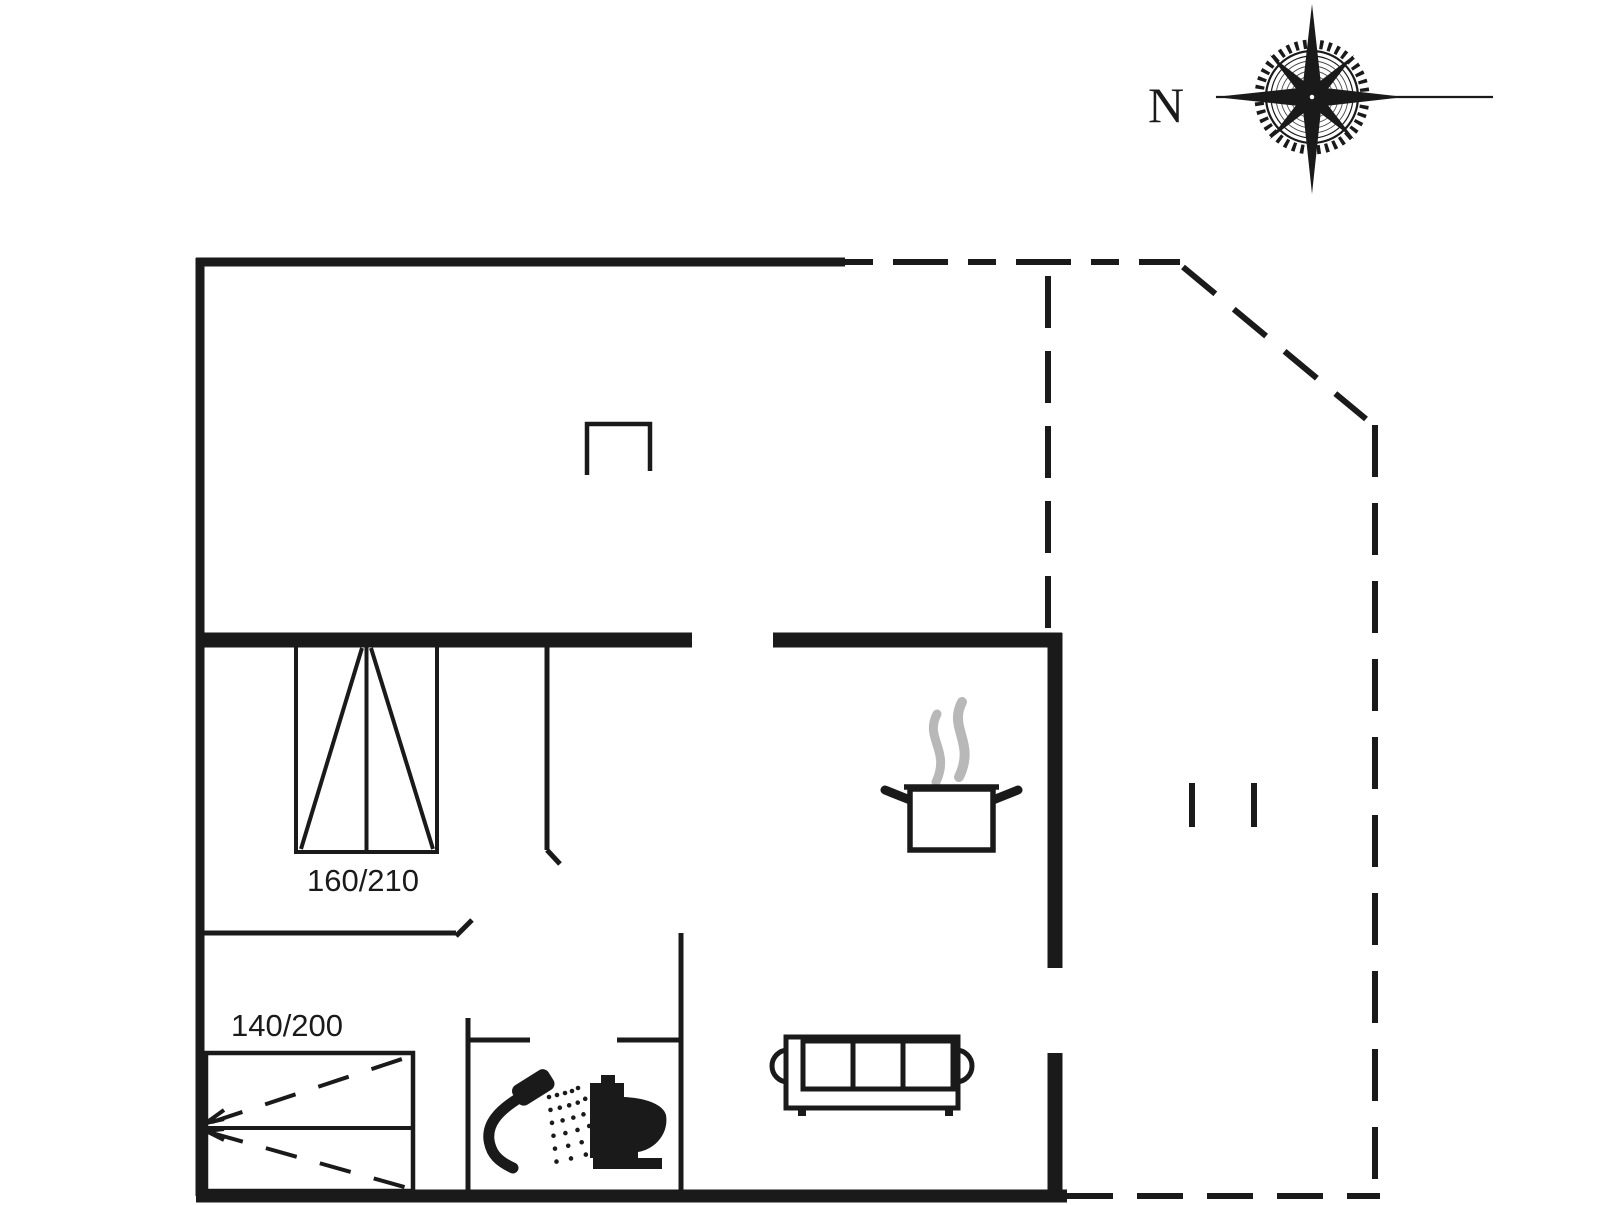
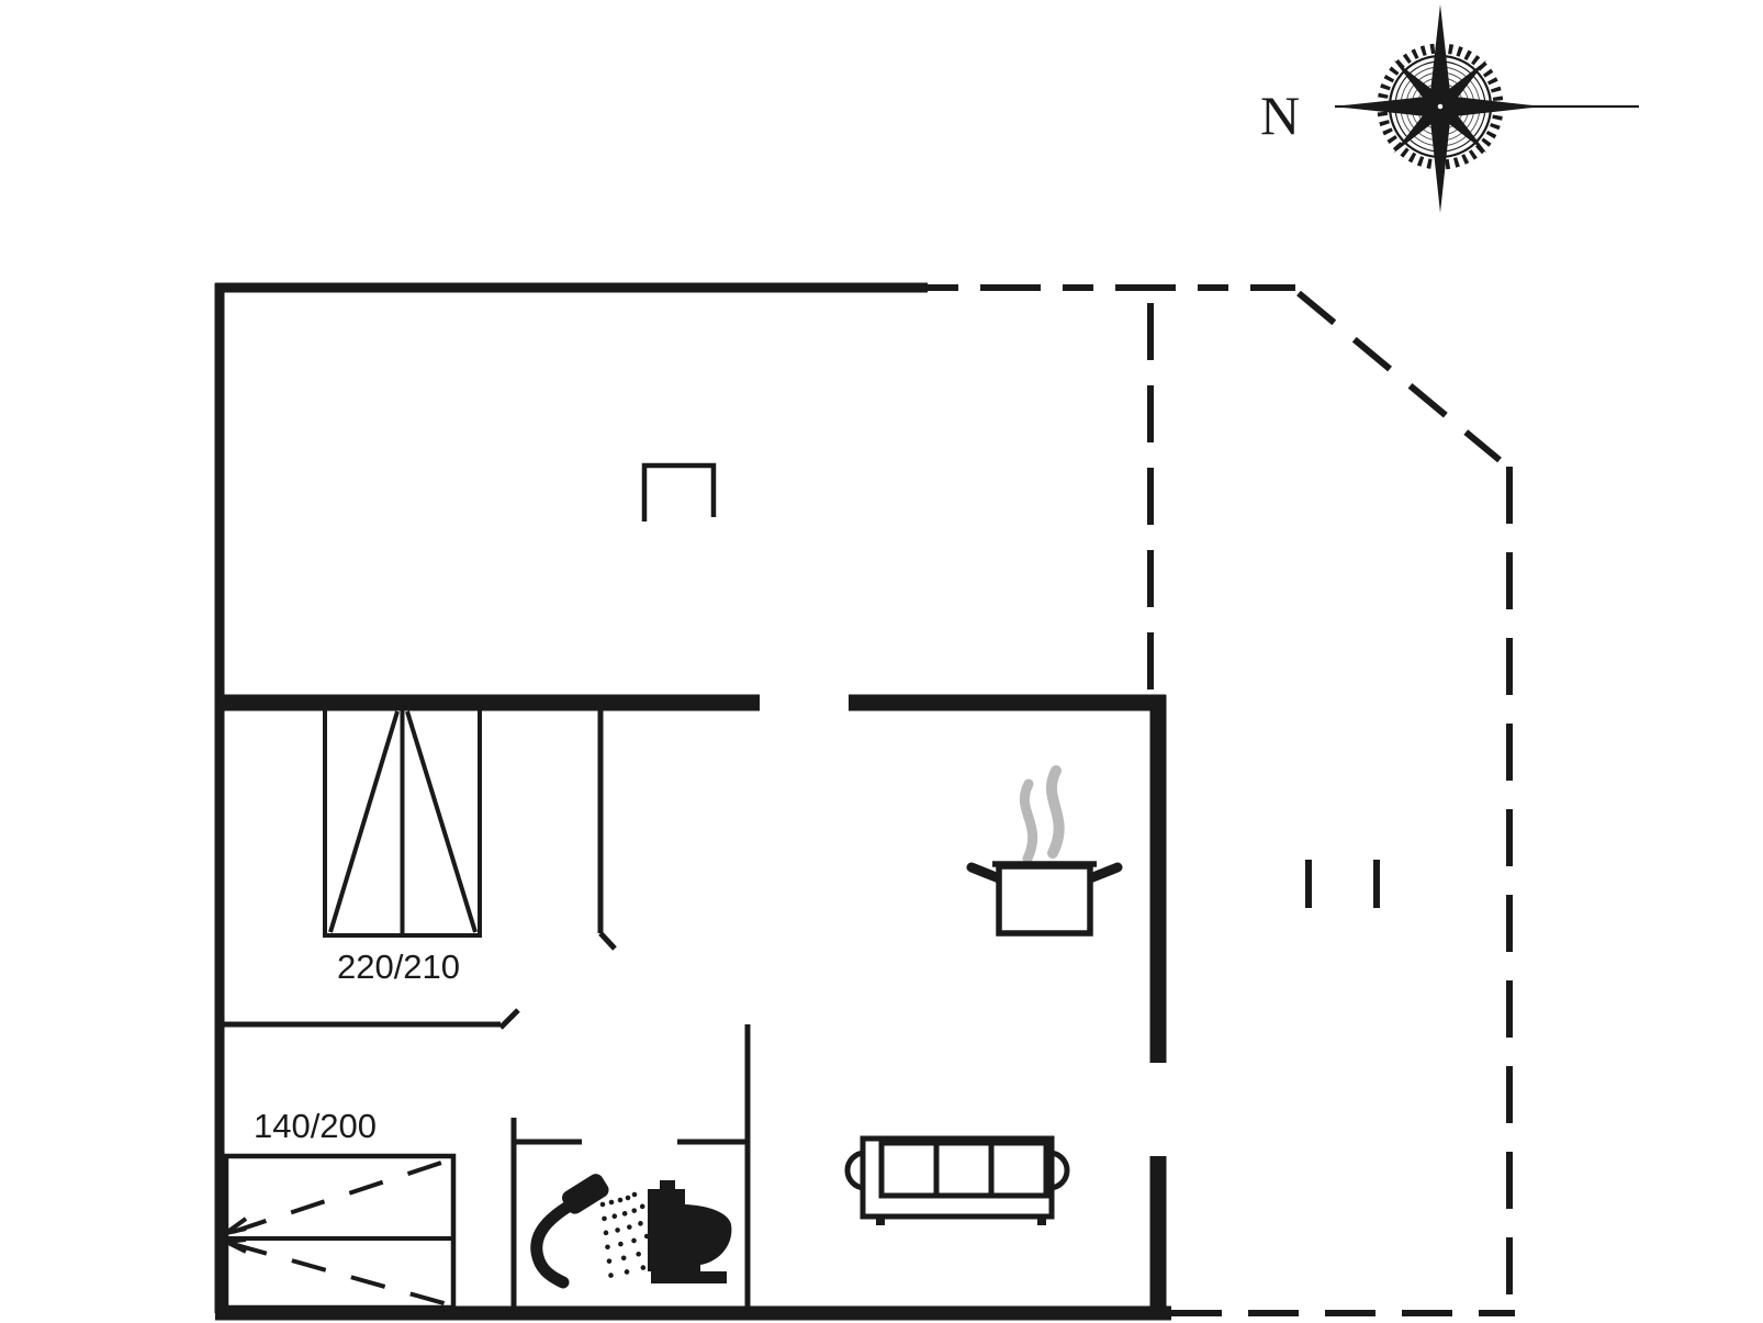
- 160/210
+ 220/210
  140/200
  N
